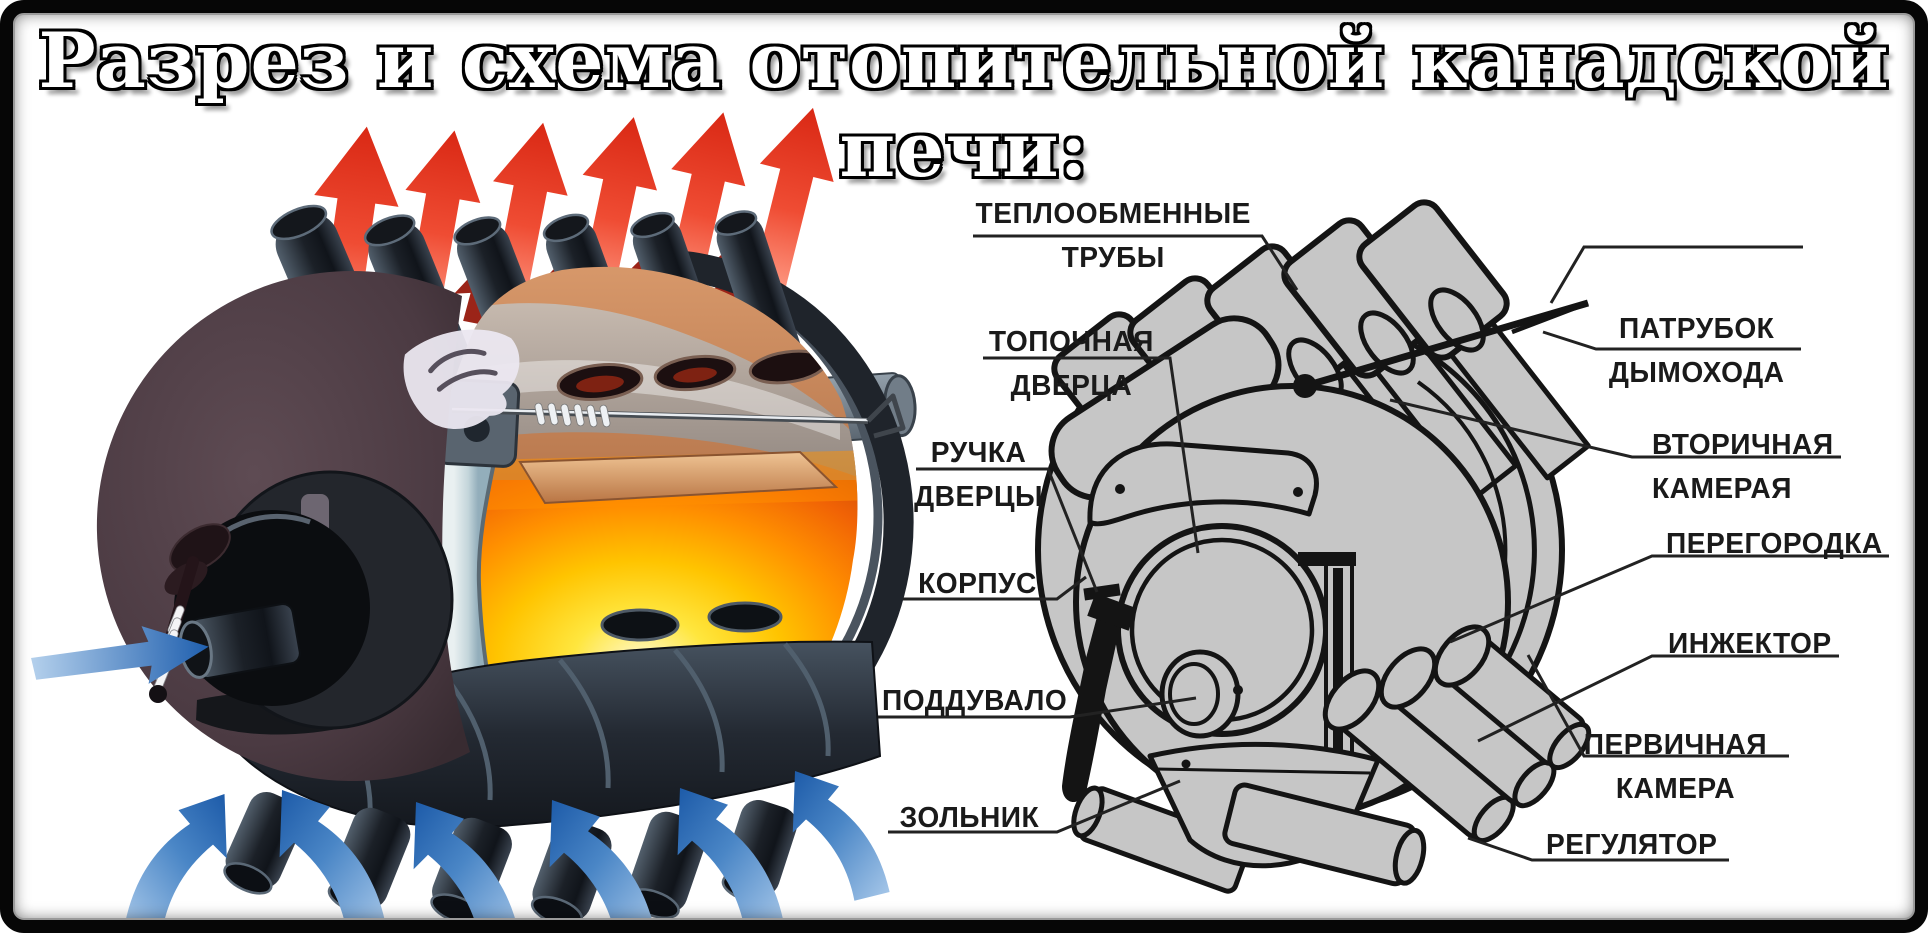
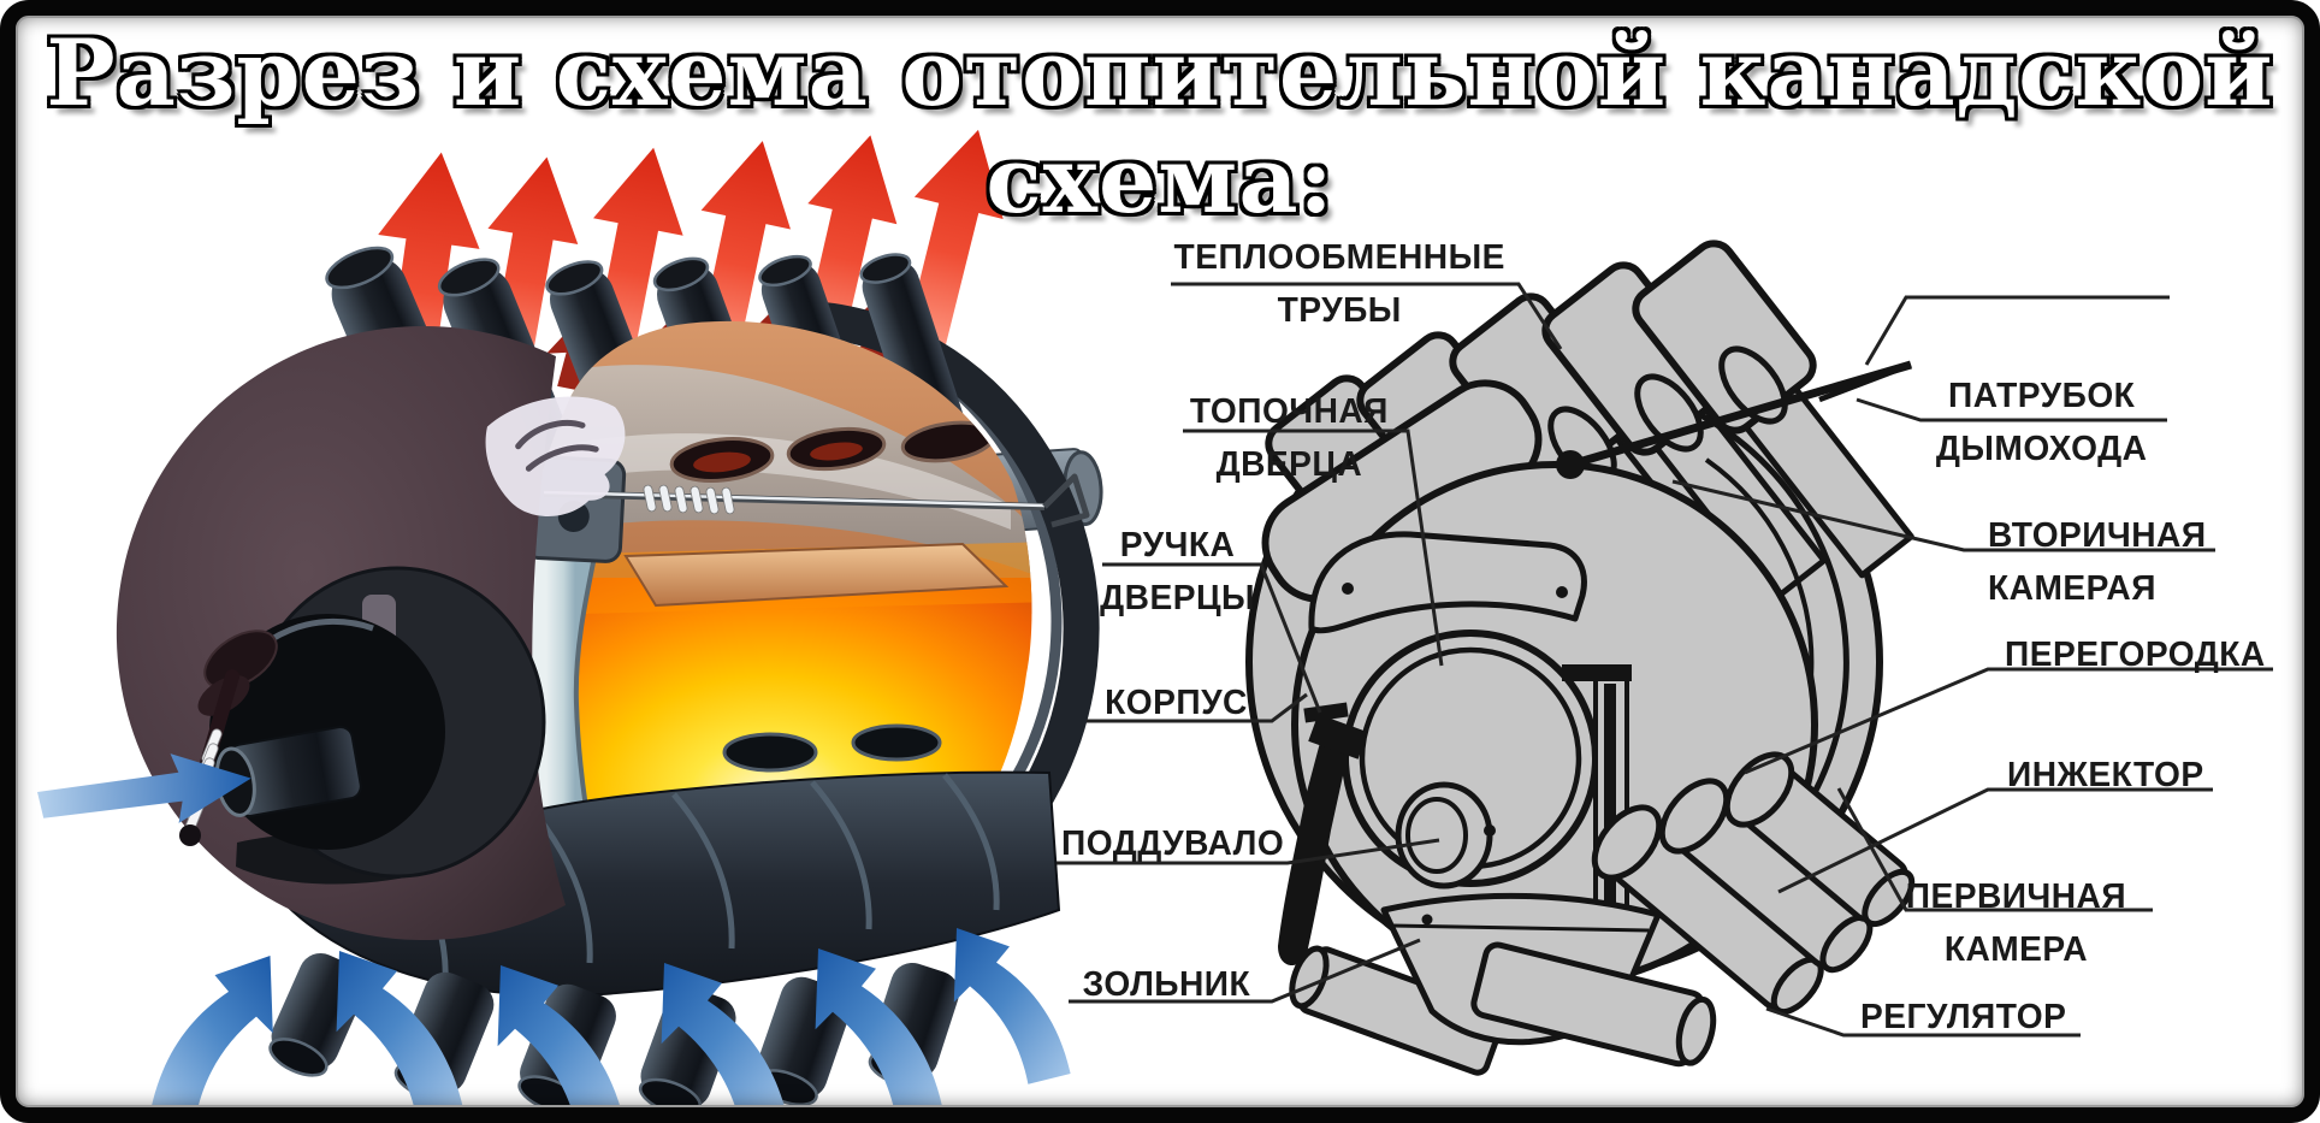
- Разрез и схема отопительной канадской печи:
+ Разрез и схема отопительной канадской схема:
  ТЕПЛООБМЕННЫЕ
  ТРУБЫ
  ТОПОЧНАЯ
  ДВЕРЦА
  РУЧКА
  ДВЕРЦЫ
  КОРПУС
  ПОДДУВАЛО
  ЗОЛЬНИК
  ПАТРУБОК
  ДЫМОХОДА
  ВТОРИЧНАЯ
  КАМЕРАЯ
  ПЕРЕГОРОДКА
  ИНЖЕКТОР
  ПЕРВИЧНАЯ
  КАМЕРА
  РЕГУЛЯТОР
